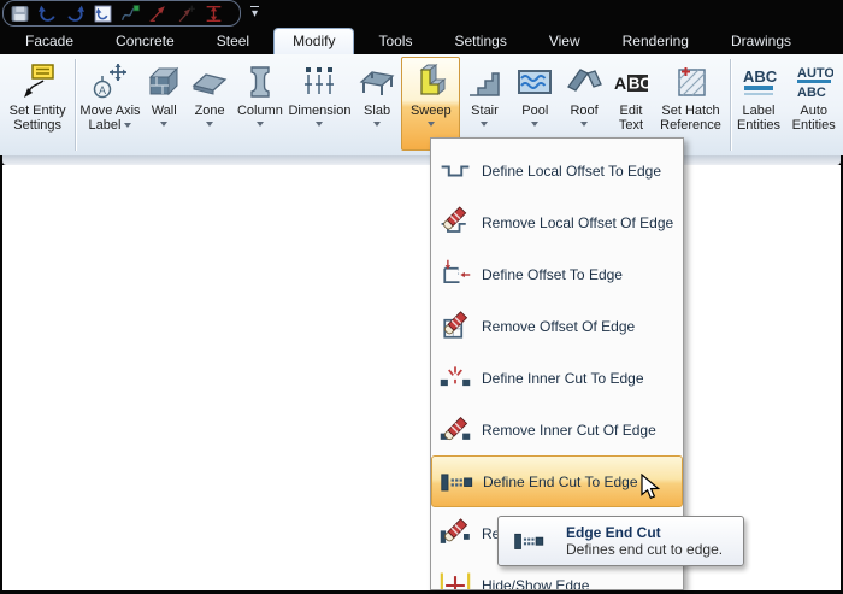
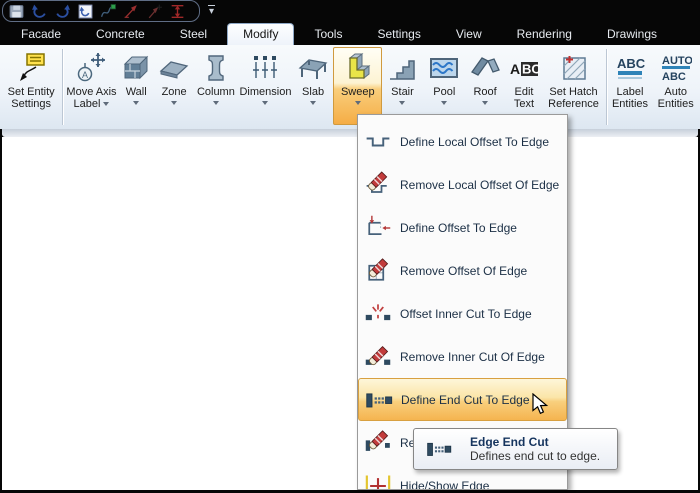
  ▾
  Facade
  Concrete
  Steel
  Modify
  Tools
  Settings
  View
  Rendering
  Drawings
  Set Entity
  Settings
  Move Axis
  Label
  Wall
  Zone
  Column
  Dimension
  Slab
  Sweep
  Stair
  Pool
  Roof
  Edit
  Text
  Set Hatch
  Reference
  Label
  Entities
  Auto
  Entities
  Define Local Offset To Edge
  Remove Local Offset Of Edge
  Define Offset To Edge
  Remove Offset Of Edge
- Define Inner Cut To Edge
+ Offset Inner Cut To Edge
  Remove Inner Cut Of Edge
  Define End Cut To Edge
  Hide/Show Edge
  Edge End Cut
  Defines end cut to edge.
